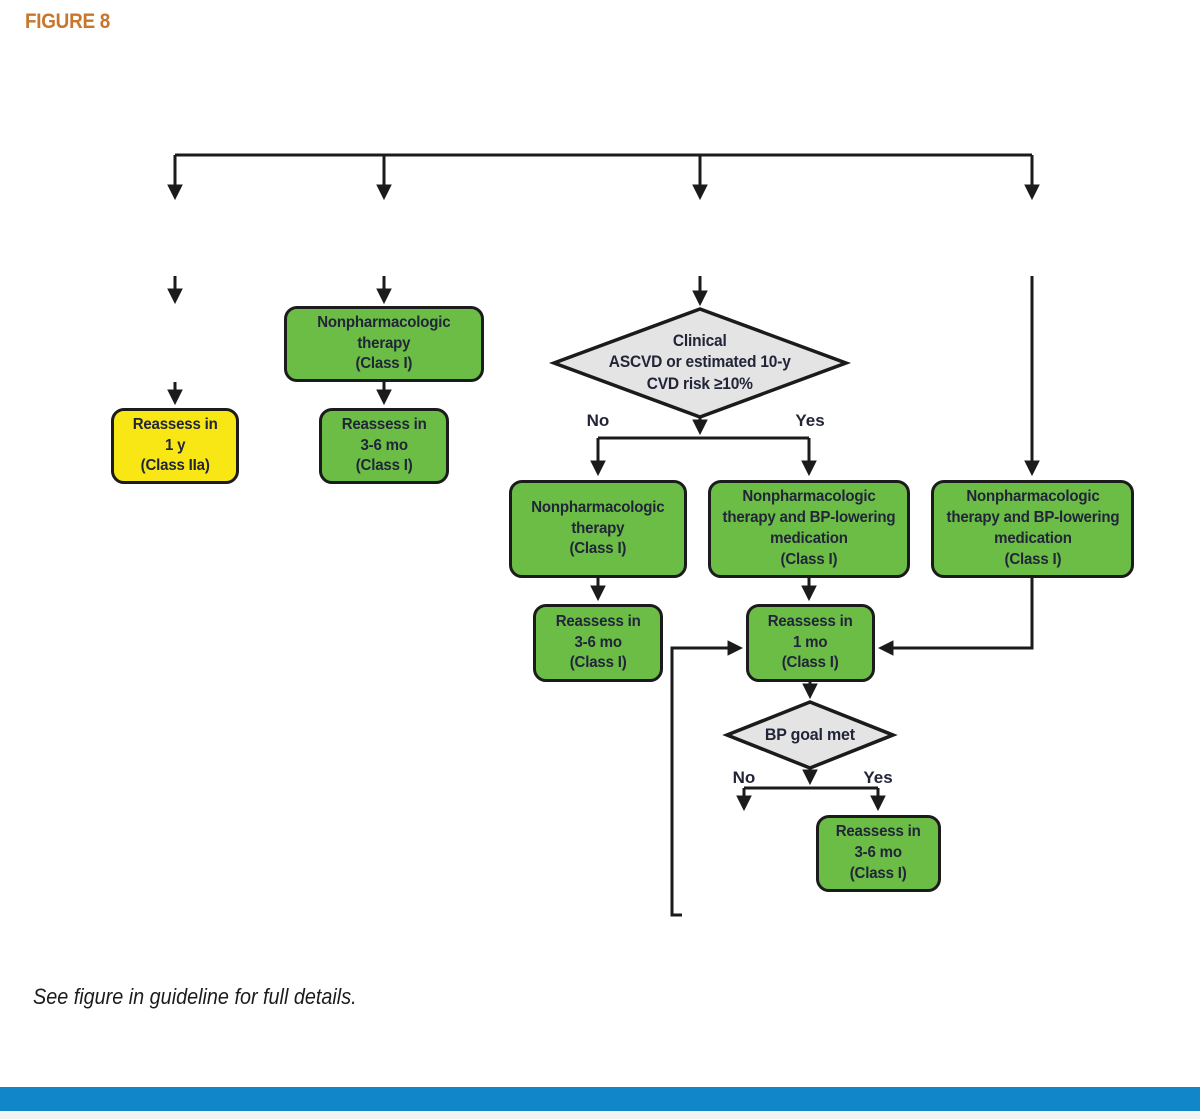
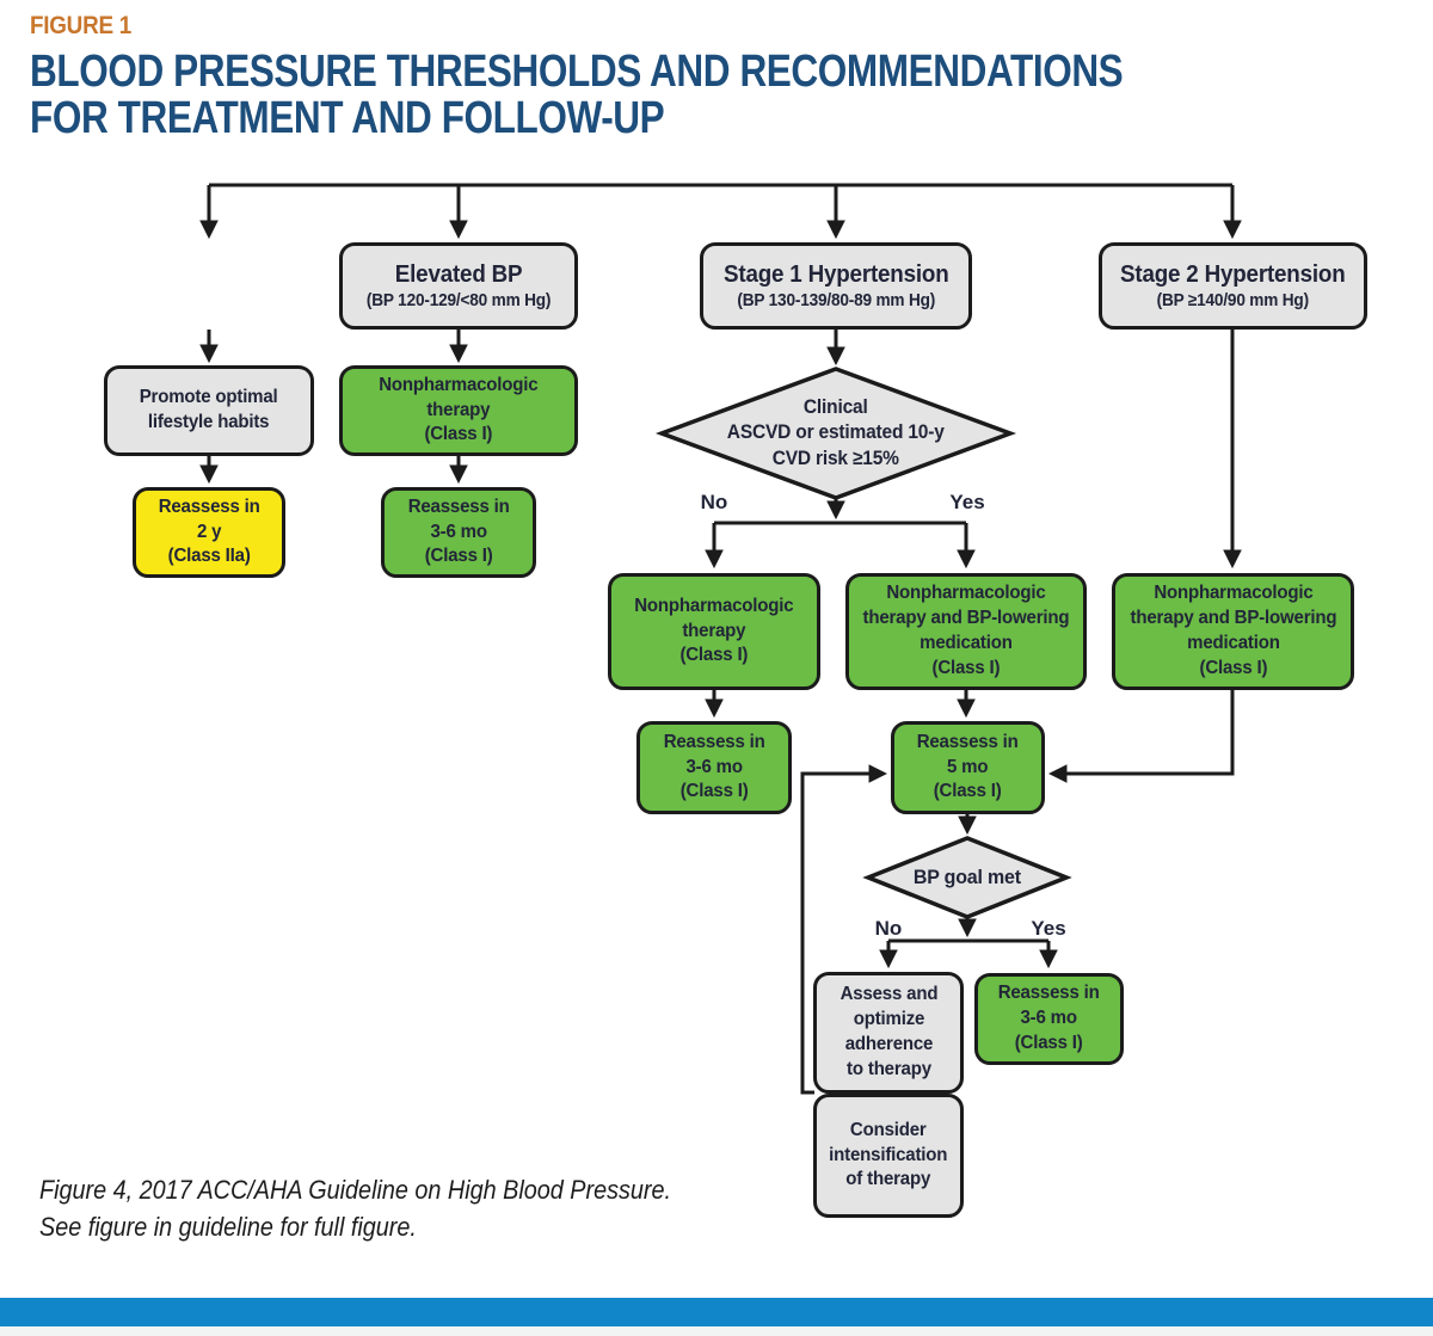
- FIGURE 8
+ FIGURE 1
+ BLOOD PRESSURE THRESHOLDS AND RECOMMENDATIONS
+ FOR TREATMENT AND FOLLOW-UP
+ Elevated BP
+ (BP 120-129/<80 mm Hg)
+ Stage 1 Hypertension
+ (BP 130-139/80-89 mm Hg)
+ Stage 2 Hypertension
+ (BP ≥140/90 mm Hg)
+ Promote optimal
+ lifestyle habits
  Nonpharmacologic
  therapy
  (Class I)
  Reassess in
- 1 y
+ 2 y
  (Class IIa)
  Reassess in
  3-6 mo
  (Class I)
  Clinical
  ASCVD or estimated 10-y
- CVD risk ≥10%
+ CVD risk ≥15%
  No
  Yes
  Nonpharmacologic
  therapy
  (Class I)
  Nonpharmacologic
  therapy and BP-lowering
  medication
  (Class I)
  Nonpharmacologic
  therapy and BP-lowering
  medication
  (Class I)
  Reassess in
  3-6 mo
  (Class I)
  Reassess in
- 1 mo
+ 5 mo
  (Class I)
  BP goal met
  No
  Yes
+ Assess and
+ optimize
+ adherence
+ to therapy
  Reassess in
  3-6 mo
  (Class I)
+ Consider
+ intensification
+ of therapy
+ Figure 4, 2017 ACC/AHA Guideline on High Blood Pressure.
- See figure in guideline for full details.
+ See figure in guideline for full figure.
